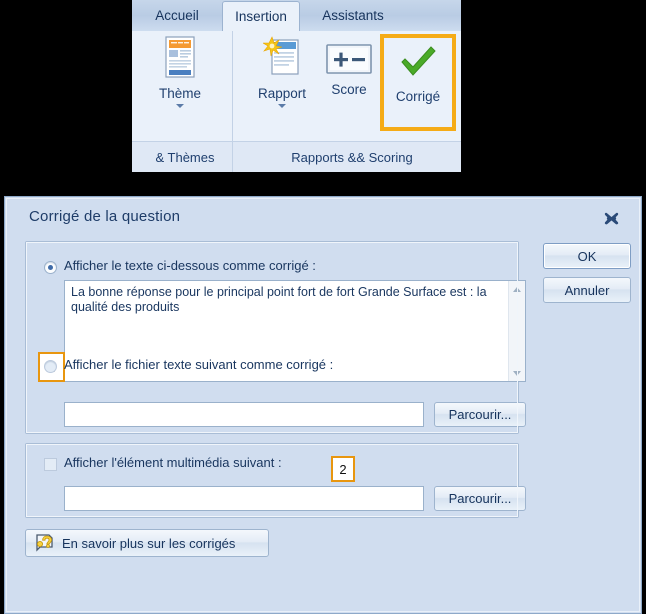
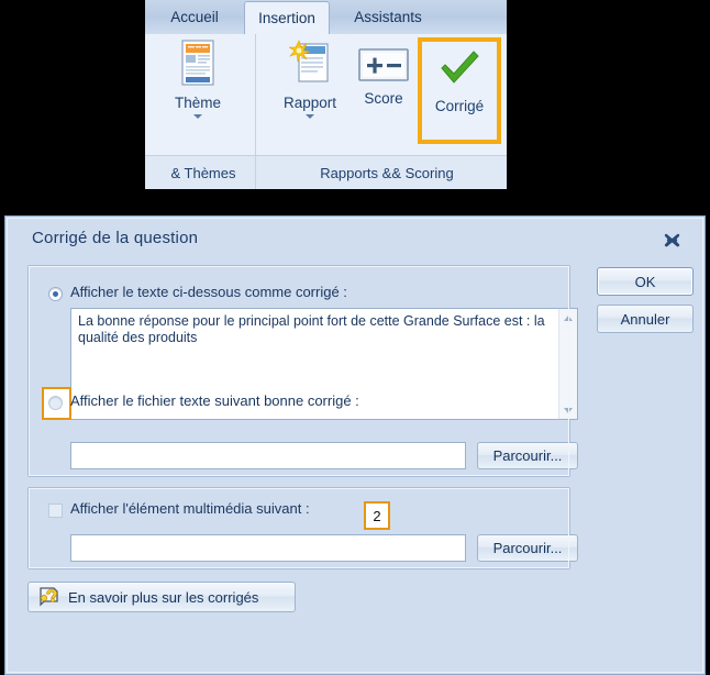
  Accueil
  Insertion
  Assistants
  Thème
  Rapport
  Score
  Corrigé
  & Thèmes
  Rapports && Scoring
  Corrigé de la question
  Afficher le texte ci-dessous comme corrigé :
- La bonne réponse pour le principal point fort de fort Grande Surface est : la qualité des produits
+ La bonne réponse pour le principal point fort de cette Grande Surface est : la qualité des produits
- Afficher le fichier texte suivant comme corrigé :
+ Afficher le fichier texte suivant bonne corrigé :
  Parcourir...
  Afficher l'élément multimédia suivant :
  2
  Parcourir...
  OK
  Annuler
  En savoir plus sur les corrigés
